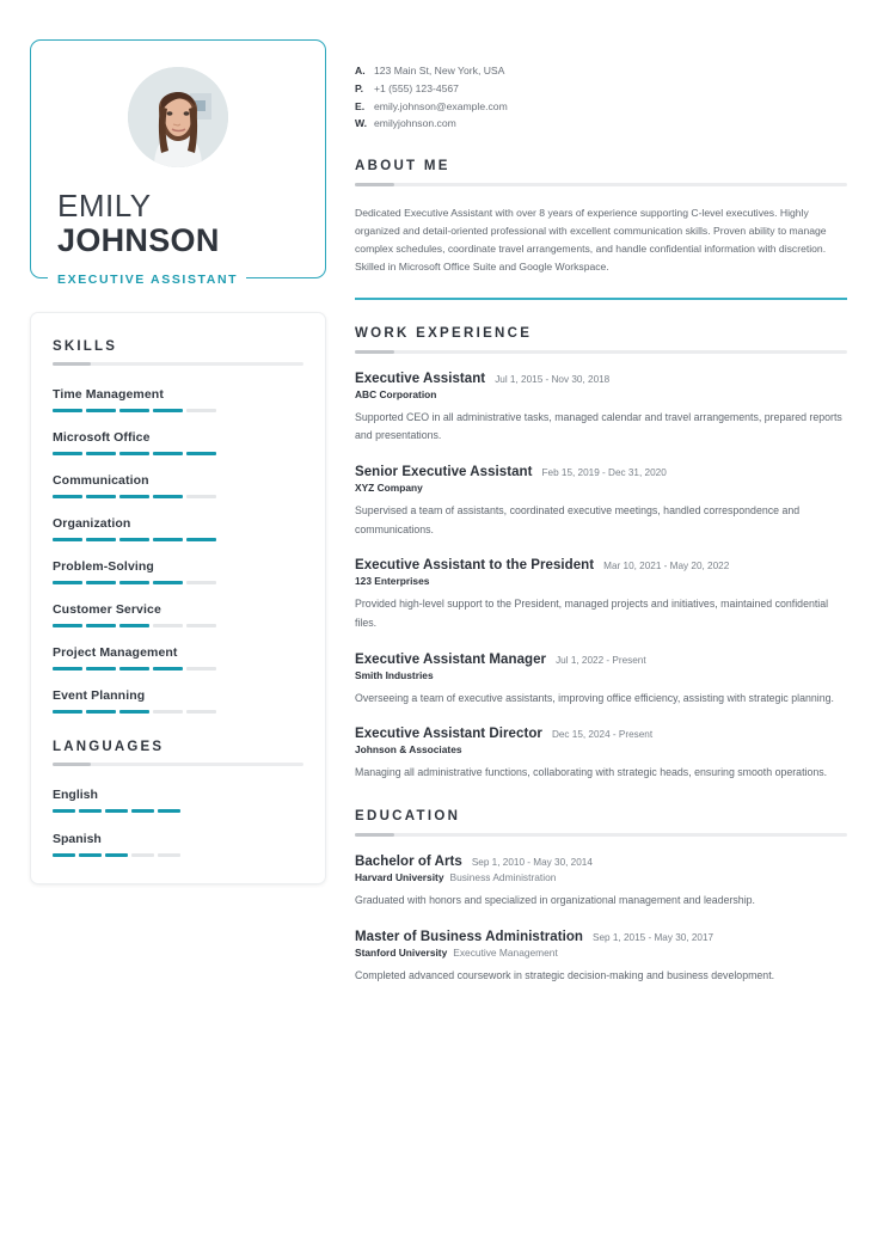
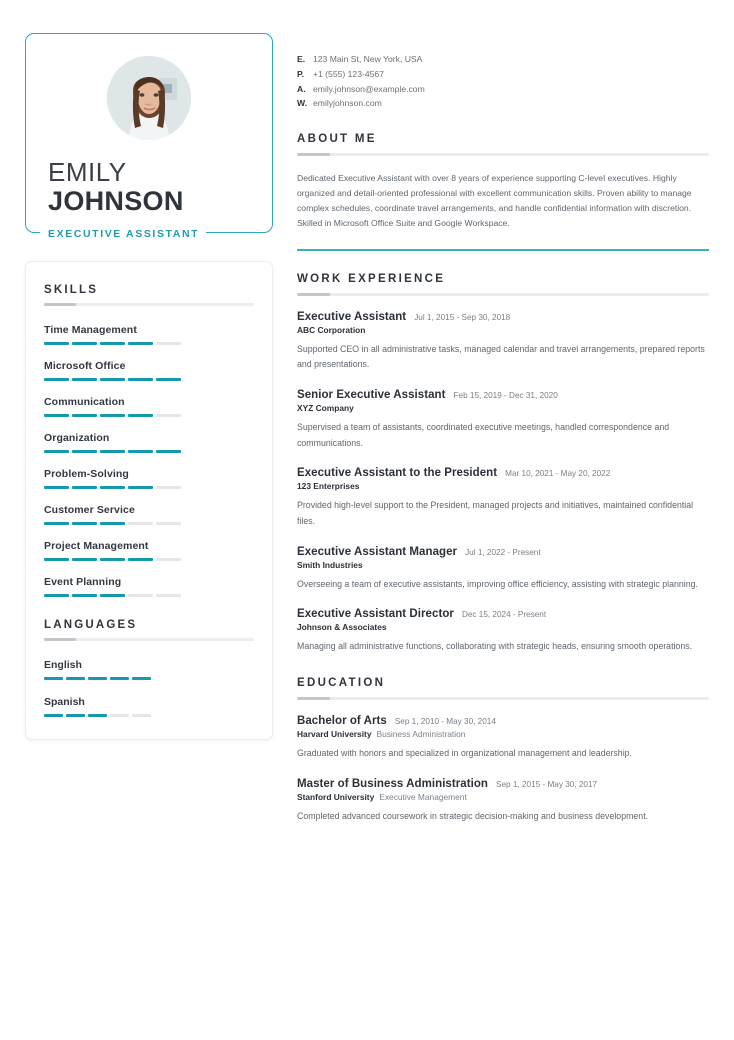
  EMILY
  JOHNSON
  EXECUTIVE ASSISTANT
  SKILLS
  Time Management
  Microsoft Office
  Communication
  Organization
  Problem-Solving
  Customer Service
  Project Management
  Event Planning
  LANGUAGES
  English
  Spanish
- A.
+ E.
  123 Main St, New York, USA
  P.
  +1 (555) 123-4567
- E.
+ A.
  emily.johnson@example.com
  W.
  emilyjohnson.com
  ABOUT ME
  Dedicated Executive Assistant with over 8 years of experience supporting C-level executives. Highly organized and detail-oriented professional with excellent communication skills. Proven ability to manage complex schedules, coordinate travel arrangements, and handle confidential information with discretion. Skilled in Microsoft Office Suite and Google Workspace.
  WORK EXPERIENCE
  Executive Assistant
- Jul 1, 2015 - Nov 30, 2018
+ Jul 1, 2015 - Sep 30, 2018
  ABC Corporation
  Supported CEO in all administrative tasks, managed calendar and travel arrangements, prepared reports and presentations.
  Senior Executive Assistant
  Feb 15, 2019 - Dec 31, 2020
  XYZ Company
  Supervised a team of assistants, coordinated executive meetings, handled correspondence and communications.
  Executive Assistant to the President
  Mar 10, 2021 - May 20, 2022
  123 Enterprises
  Provided high-level support to the President, managed projects and initiatives, maintained confidential files.
  Executive Assistant Manager
  Jul 1, 2022 - Present
  Smith Industries
  Overseeing a team of executive assistants, improving office efficiency, assisting with strategic planning.
  Executive Assistant Director
  Dec 15, 2024 - Present
  Johnson & Associates
  Managing all administrative functions, collaborating with strategic heads, ensuring smooth operations.
  EDUCATION
  Bachelor of Arts
  Sep 1, 2010 - May 30, 2014
  Harvard University Business Administration
  Graduated with honors and specialized in organizational management and leadership.
  Master of Business Administration
  Sep 1, 2015 - May 30, 2017
  Stanford University Executive Management
  Completed advanced coursework in strategic decision-making and business development.
